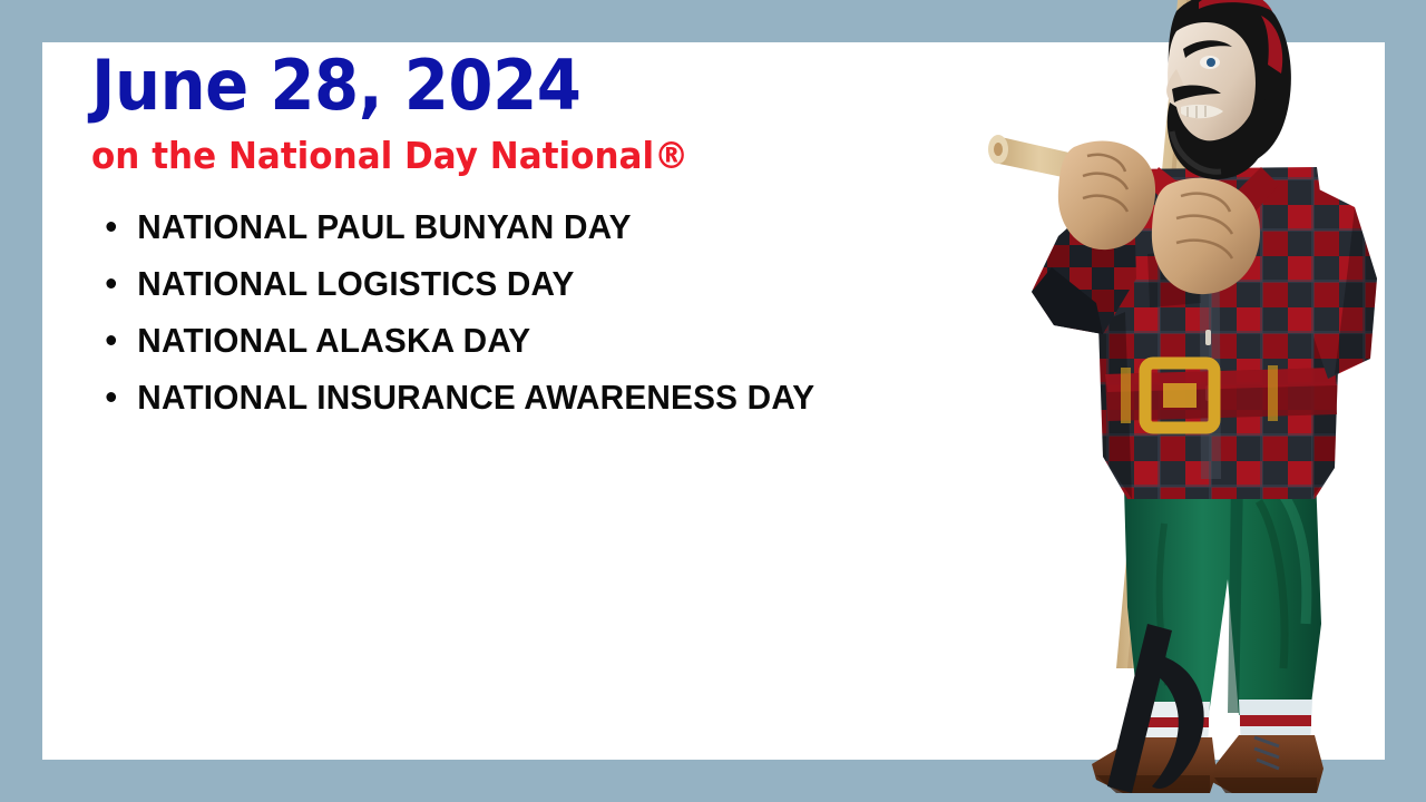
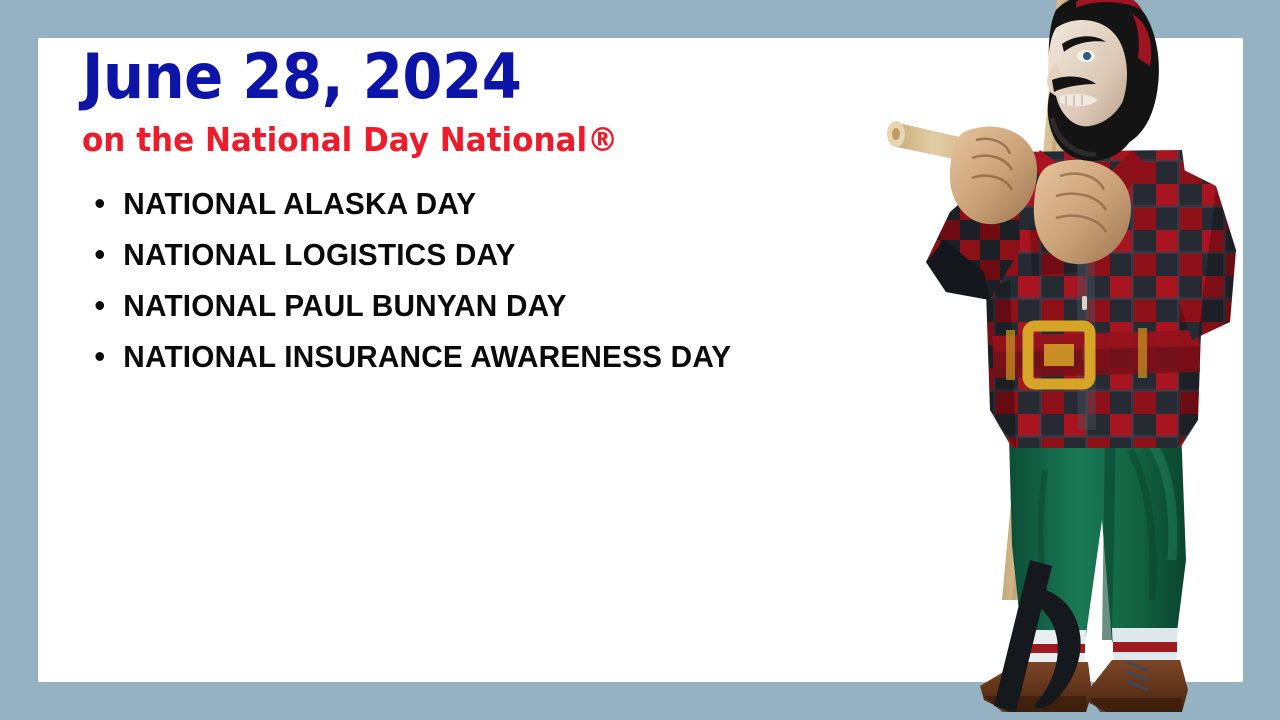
  June 28, 2024
  on the National Day National®
- NATIONAL PAUL BUNYAN DAY
+ NATIONAL ALASKA DAY
  NATIONAL LOGISTICS DAY
- NATIONAL ALASKA DAY
+ NATIONAL PAUL BUNYAN DAY
  NATIONAL INSURANCE AWARENESS DAY
